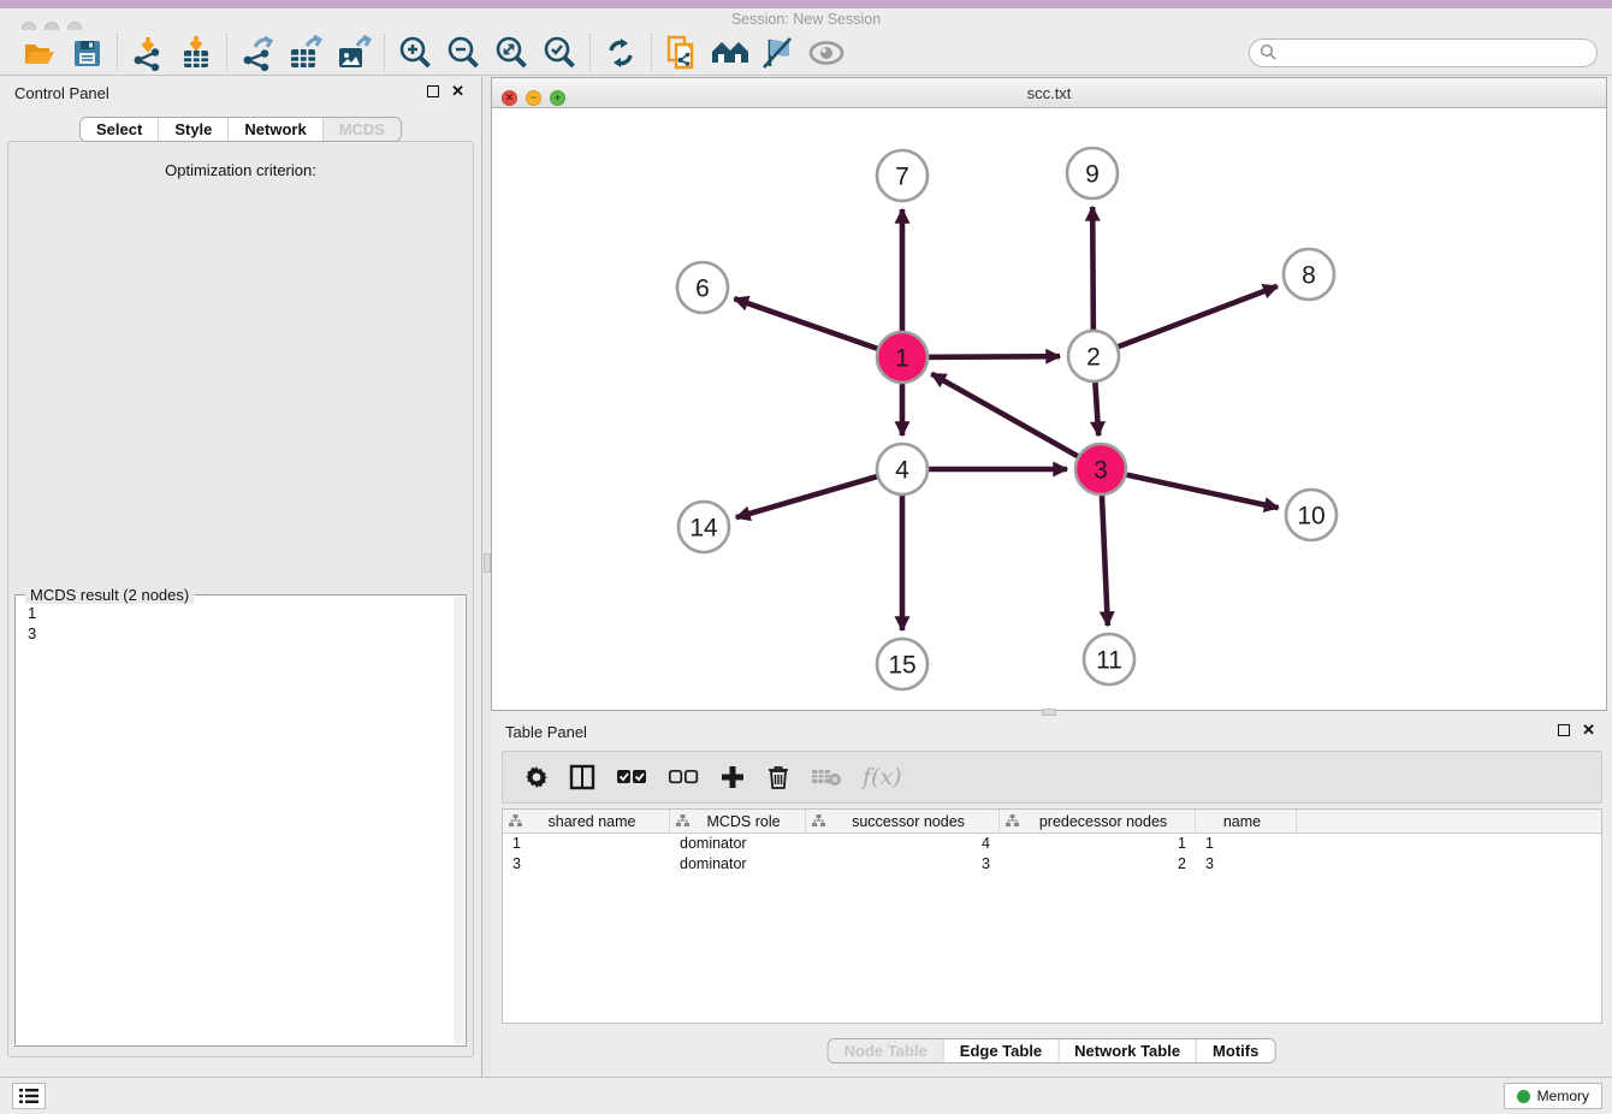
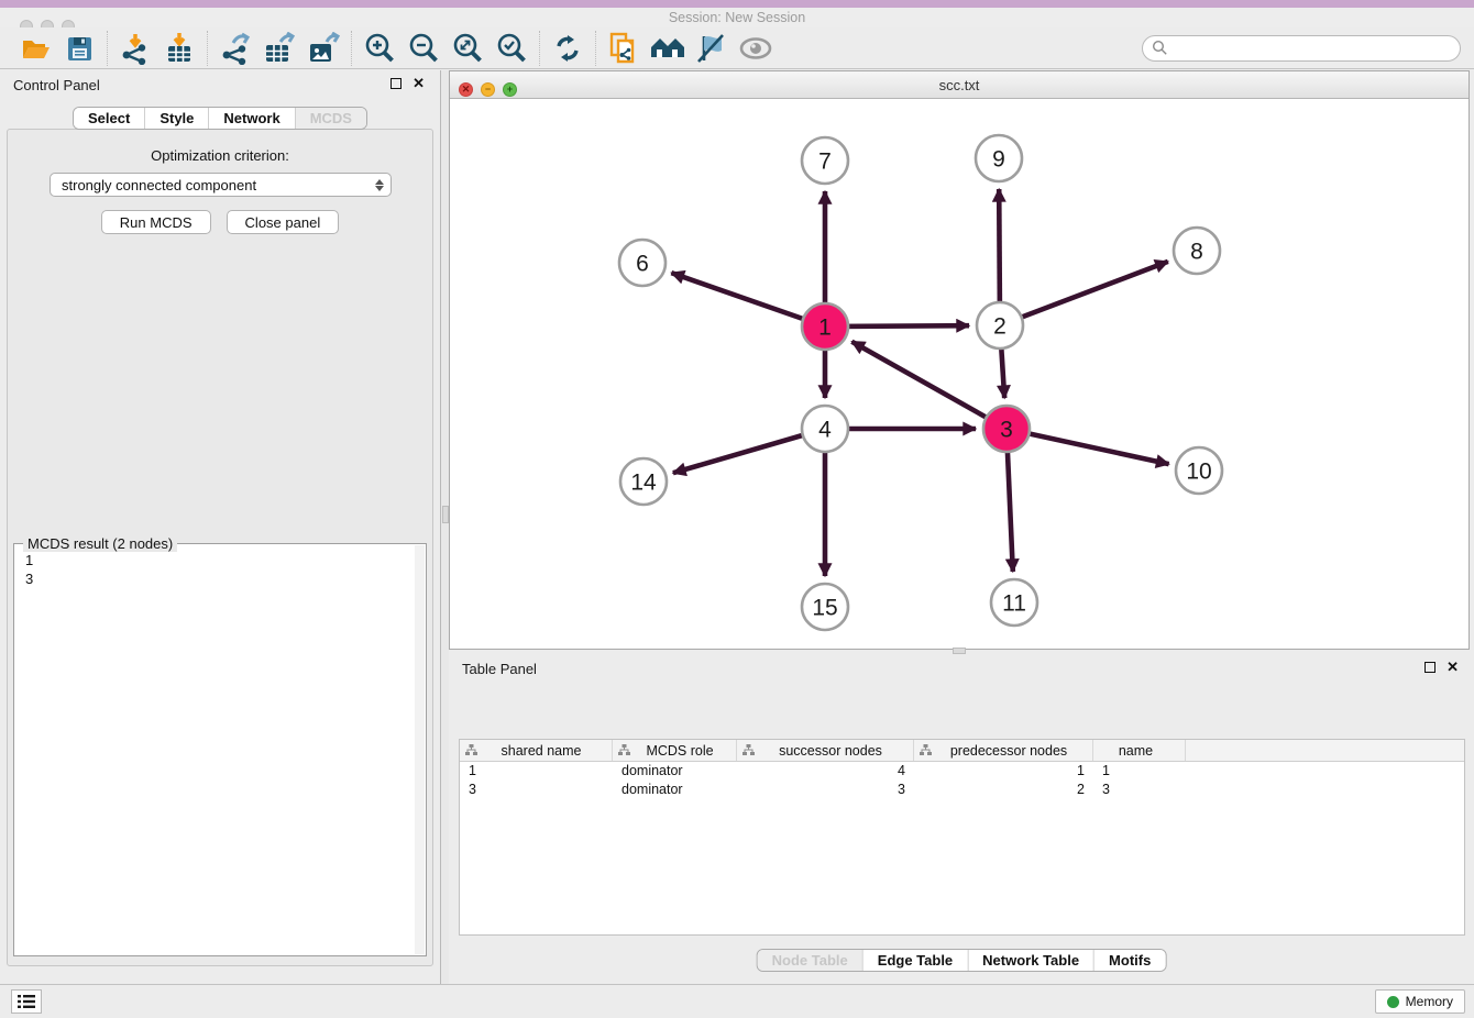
  Session: New Session
  Control Panel
  ✕
  Select
  Style
  Network
  MCDS
  Optimization criterion:
+ strongly connected component
+ Run MCDS
+ Close panel
  MCDS result (2 nodes)
  1
  3
  ✕ − +
  scc.txt
  7
  9
  6
  8
  1
  2
  4
  3
  14
  10
  15
  11
  Table Panel
  ✕
- f(x)
  shared name
  MCDS role
  successor nodes
  predecessor nodes
  name
  1
  dominator
  4
  1
  1
  3
  dominator
  3
  2
  3
  Node Table
  Edge Table
  Network Table
  Motifs
  Memory
